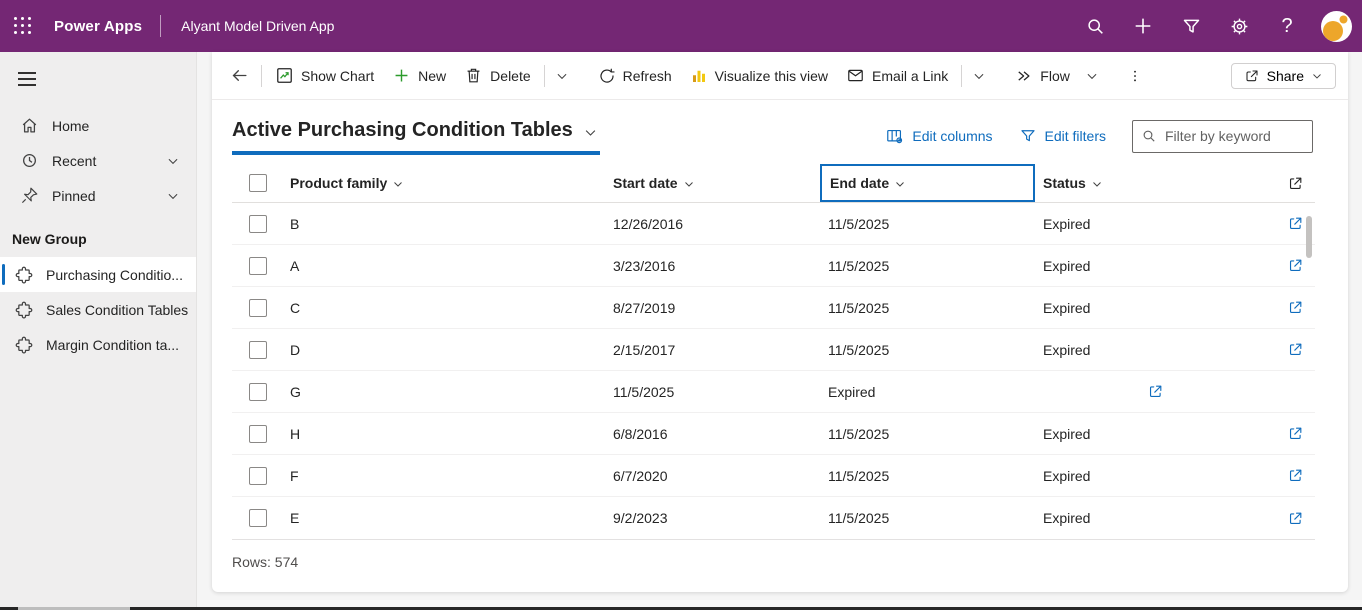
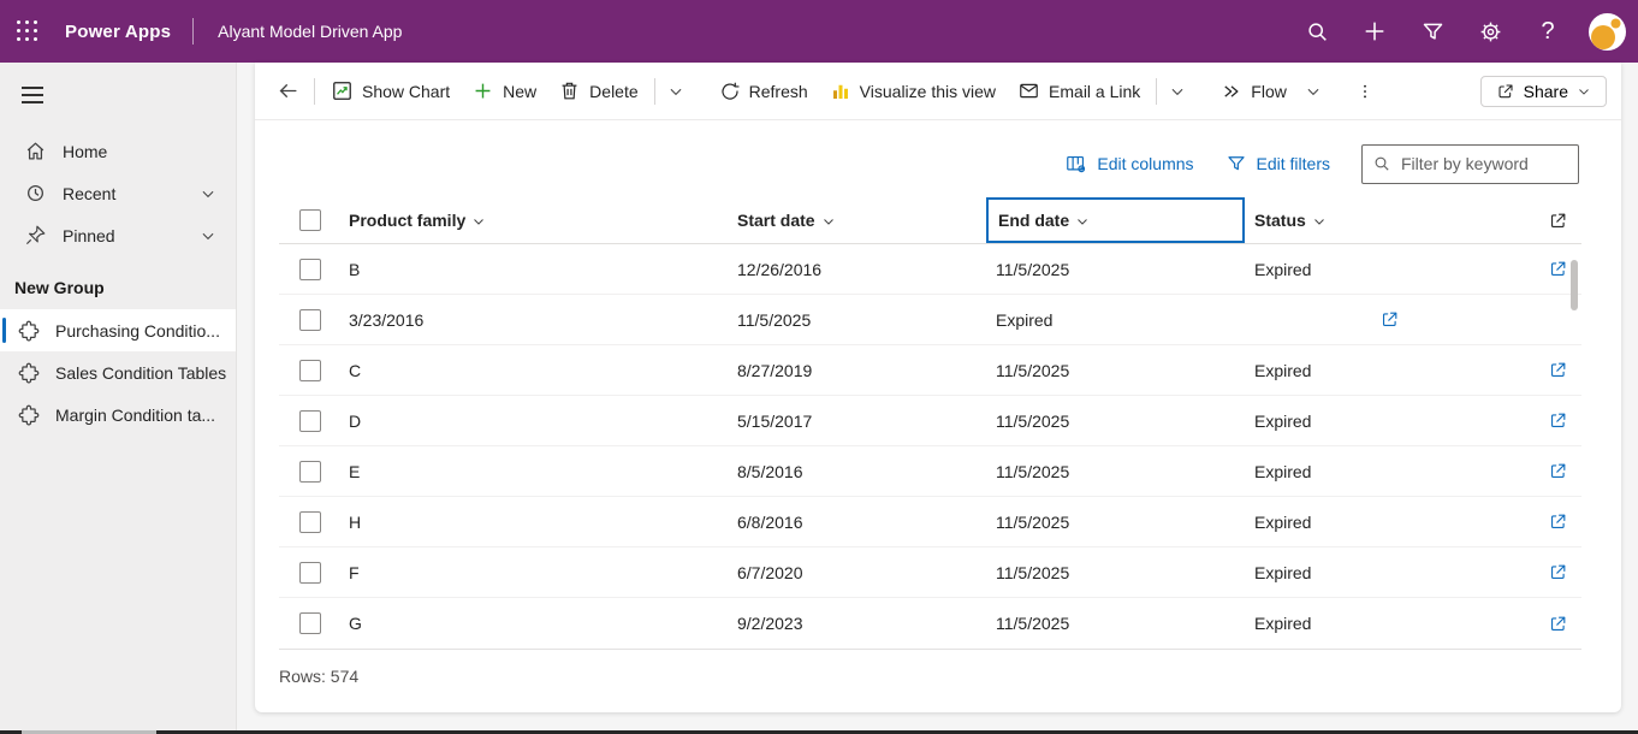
  Power Apps
  Alyant Model Driven App
  ?
  Home
  Recent
  Pinned
  New Group
  Purchasing Conditio...
  Sales Condition Tables
  Margin Condition ta...
  Show Chart
  New
  Delete
  Refresh
  Visualize this view
  Email a Link
  Flow
  Share
- Active Purchasing Condition Tables
  Edit columns
  Edit filters
  Filter by keyword
  Product family
  Start date
  End date
  Status
  B
  12/26/2016
  11/5/2025
  Expired
- A
  3/23/2016
  11/5/2025
  Expired
  C
  8/27/2019
  11/5/2025
  Expired
  D
- 2/15/2017
+ 5/15/2017
  11/5/2025
  Expired
- G
+ E
+ 8/5/2016
  11/5/2025
  Expired
  H
  6/8/2016
  11/5/2025
  Expired
  F
  6/7/2020
  11/5/2025
  Expired
- E
+ G
  9/2/2023
  11/5/2025
  Expired
  Rows: 574
